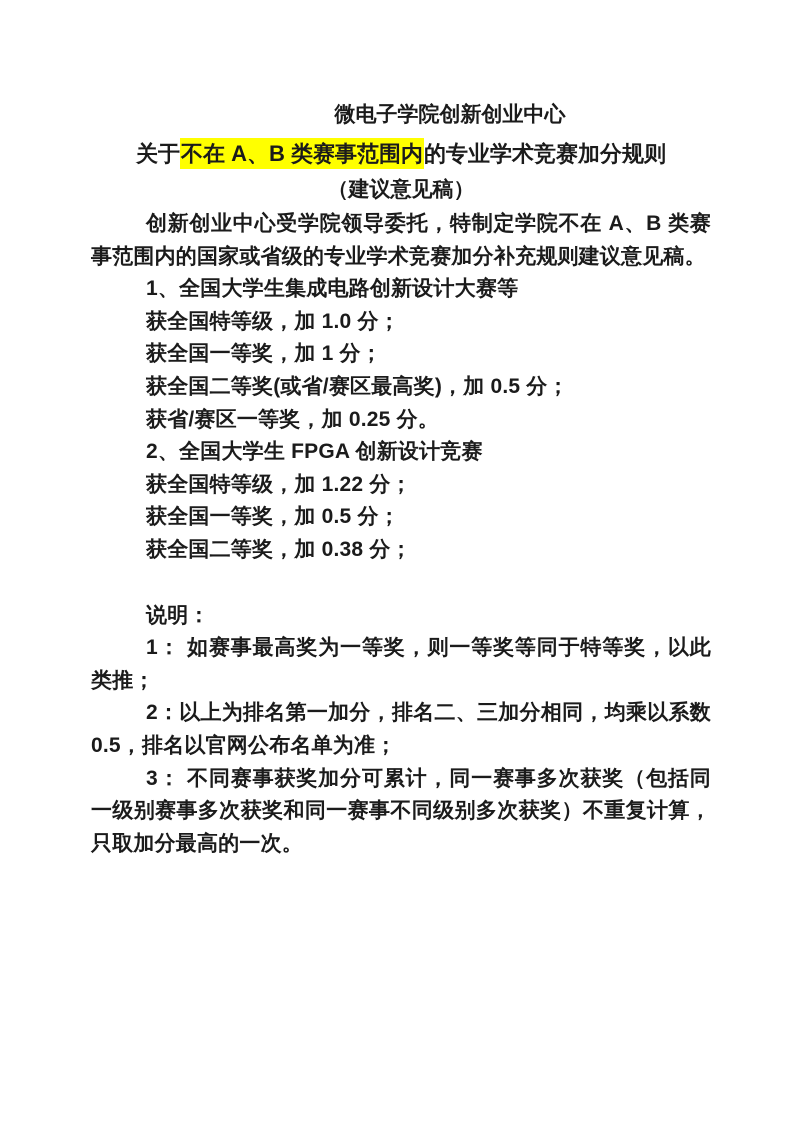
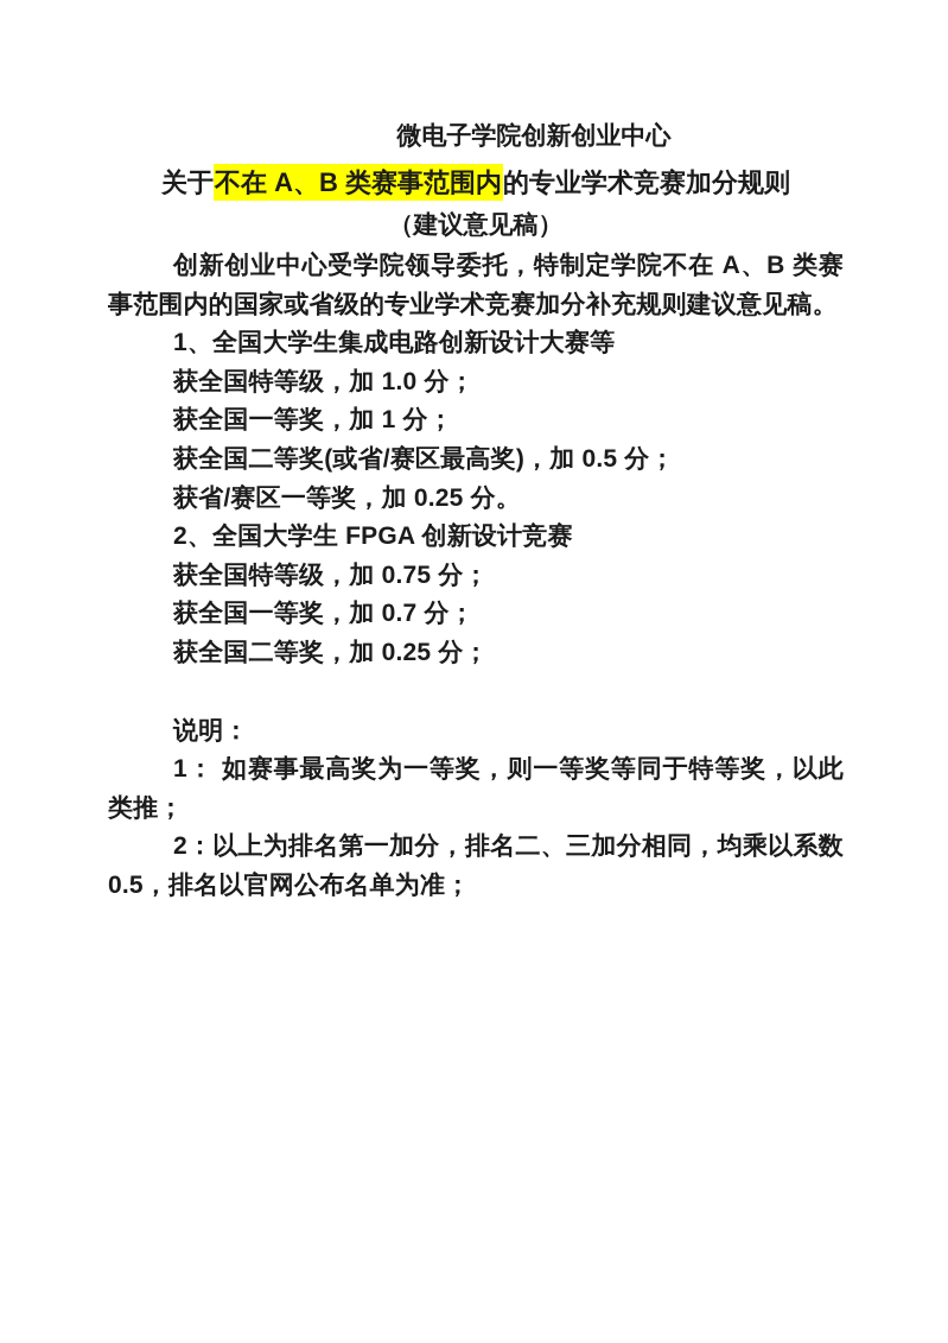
  微电子学院创新创业中心
  关于不在 A、B 类赛事范围内的专业学术竞赛加分规则
  （建议意见稿）
  创新创业中心受学院领导委托，特制定学院不在 A、B 类赛事范围内的国家或省级的专业学术竞赛加分补充规则建议意见稿。
  1、全国大学生集成电路创新设计大赛等
  获全国特等级，加 1.0 分；
  获全国一等奖，加 1 分；
  获全国二等奖(或省/赛区最高奖)，加 0.5 分；
  获省/赛区一等奖，加 0.25 分。
  2、全国大学生 FPGA 创新设计竞赛
- 获全国特等级，加 1.22 分；
+ 获全国特等级，加 0.75 分；
- 获全国一等奖，加 0.5 分；
+ 获全国一等奖，加 0.7 分；
- 获全国二等奖，加 0.38 分；
+ 获全国二等奖，加 0.25 分；
  说明：
  1： 如赛事最高奖为一等奖，则一等奖等同于特等奖，以此类推；
  2：以上为排名第一加分，排名二、三加分相同，均乘以系数 0.5，排名以官网公布名单为准；
- 3： 不同赛事获奖加分可累计，同一赛事多次获奖（包括同一级别赛事多次获奖和同一赛事不同级别多次获奖）不重复计算，只取加分最高的一次。
